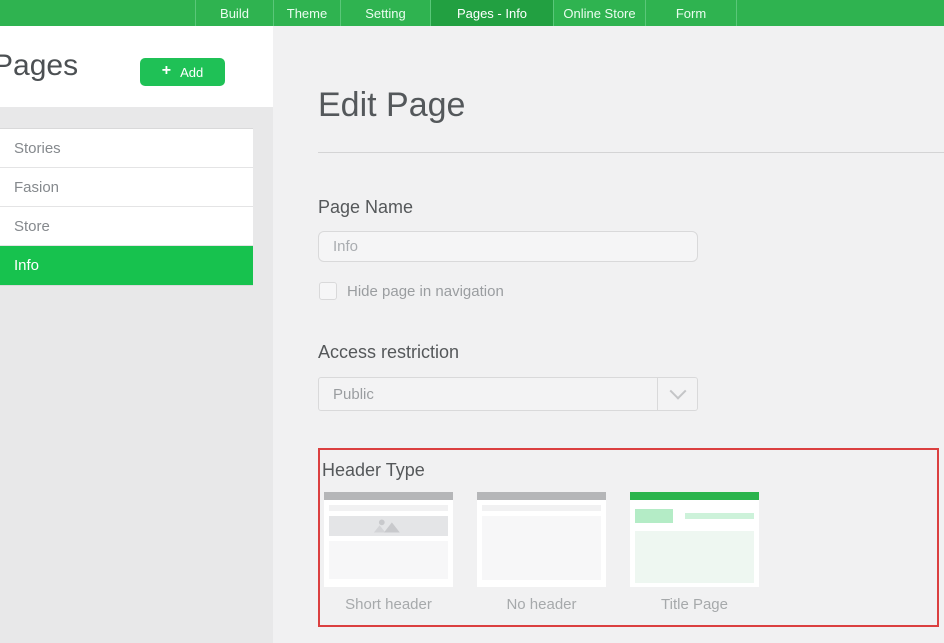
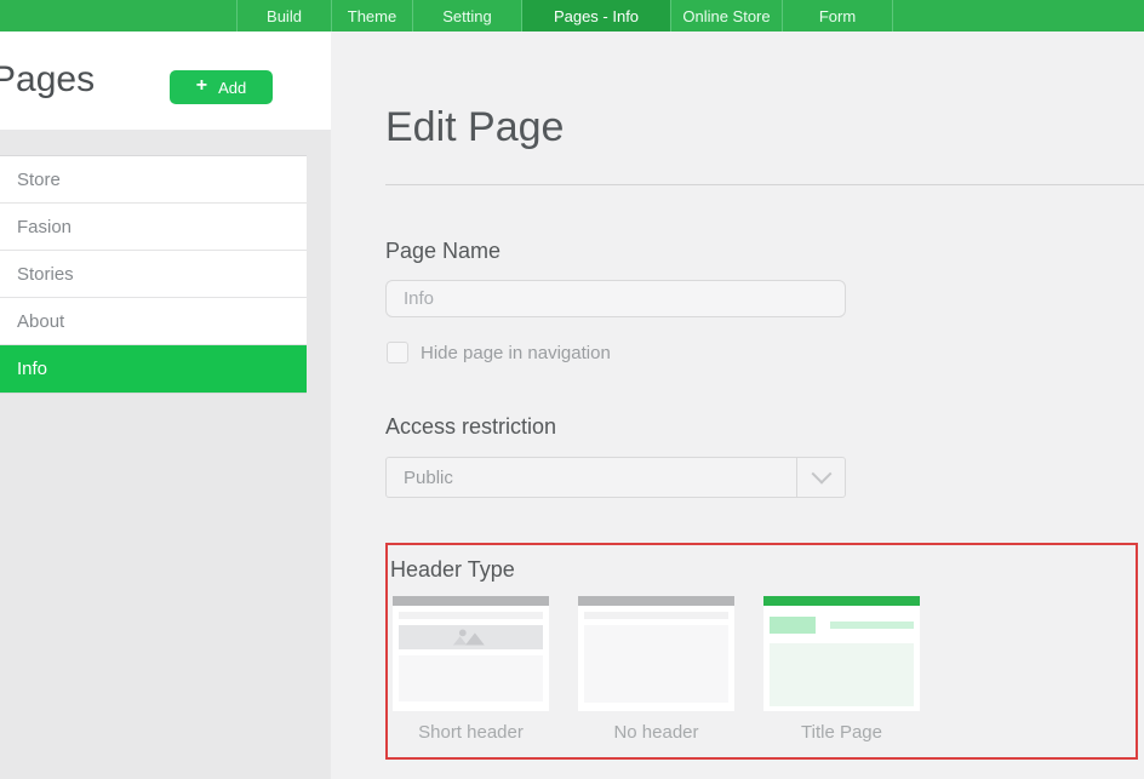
  Build
  Theme
  Setting
  Pages - Info
  Online Store
  Form
  Pages
  +
  Add
- Stories
+ Store
  Fasion
- Store
+ Stories
+ About
  Info
  Edit Page
  Page Name
  Info
  Hide page in navigation
  Access restriction
  Public
  Header Type
  Short header
  No header
  Title Page
